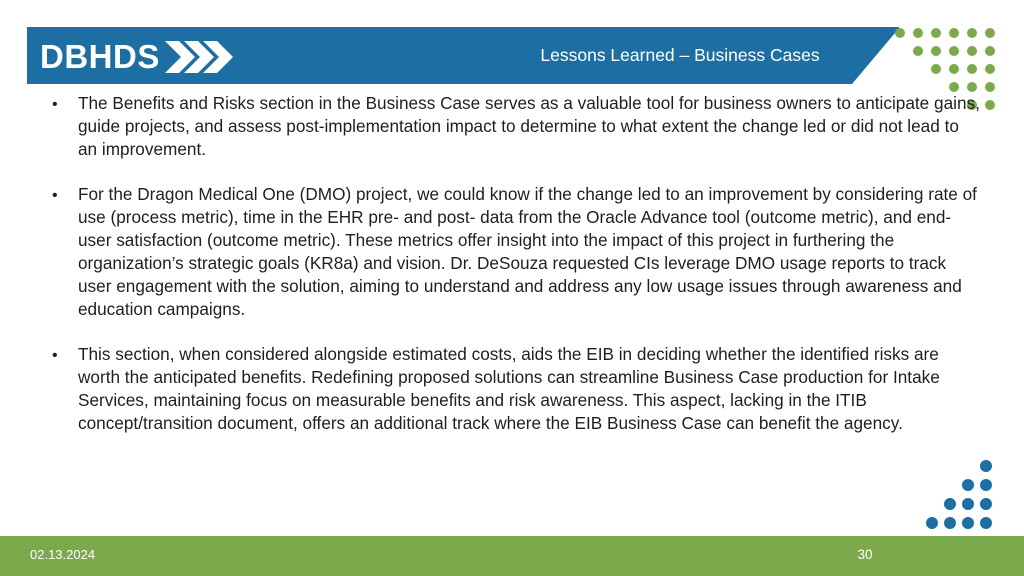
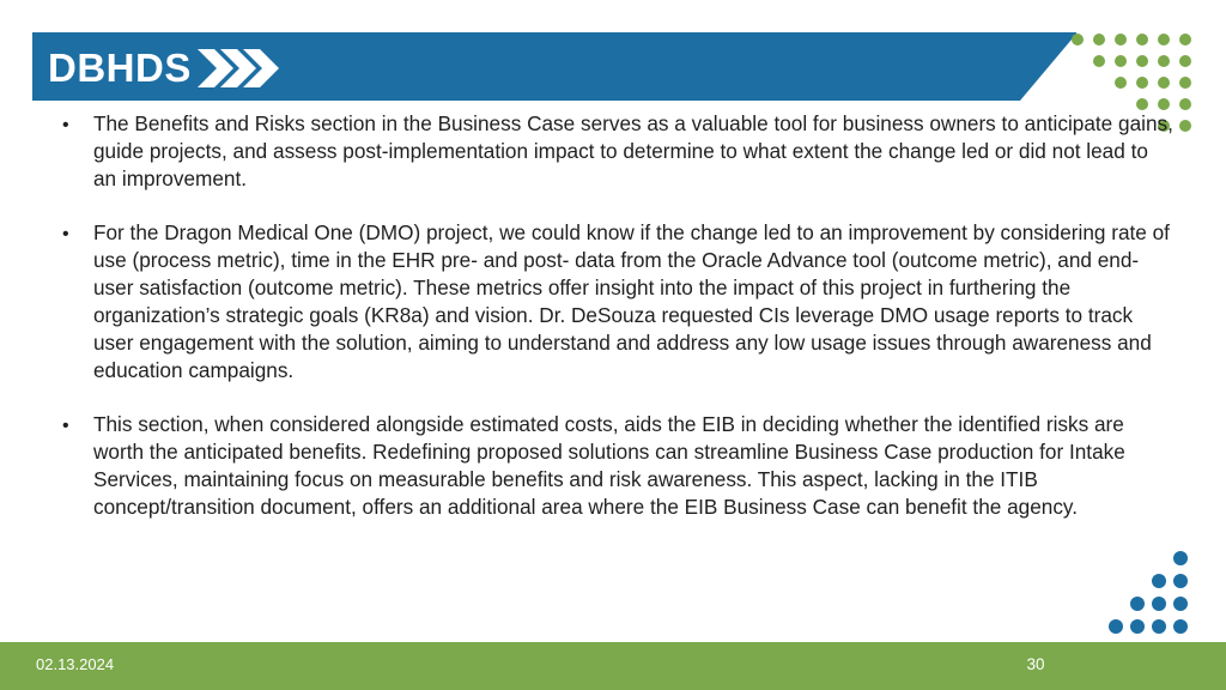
  DBHDS
- Lessons Learned – Business Cases
  •
  The Benefits and Risks section in the Business Case serves as a valuable tool for business owners to anticipate gains, guide projects, and assess post-implementation impact to determine to what extent the change led or did not lead to an improvement.
  •
  For the Dragon Medical One (DMO) project, we could know if the change led to an improvement by considering rate of use (process metric), time in the EHR pre- and post- data from the Oracle Advance tool (outcome metric), and end-user satisfaction (outcome metric). These metrics offer insight into the impact of this project in furthering the organization’s strategic goals (KR8a) and vision. Dr. DeSouza requested CIs leverage DMO usage reports to track user engagement with the solution, aiming to understand and address any low usage issues through awareness and education campaigns.
  •
- This section, when considered alongside estimated costs, aids the EIB in deciding whether the identified risks are worth the anticipated benefits. Redefining proposed solutions can streamline Business Case production for Intake Services, maintaining focus on measurable benefits and risk awareness. This aspect, lacking in the ITIB concept/transition document, offers an additional track where the EIB Business Case can benefit the agency.
+ This section, when considered alongside estimated costs, aids the EIB in deciding whether the identified risks are worth the anticipated benefits. Redefining proposed solutions can streamline Business Case production for Intake Services, maintaining focus on measurable benefits and risk awareness. This aspect, lacking in the ITIB concept/transition document, offers an additional area where the EIB Business Case can benefit the agency.
  02.13.2024
  30
